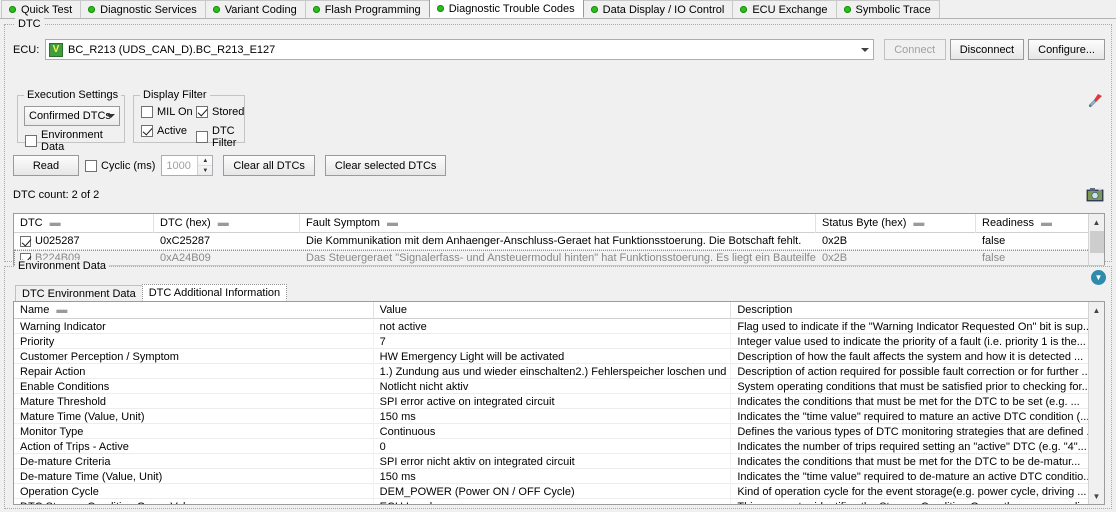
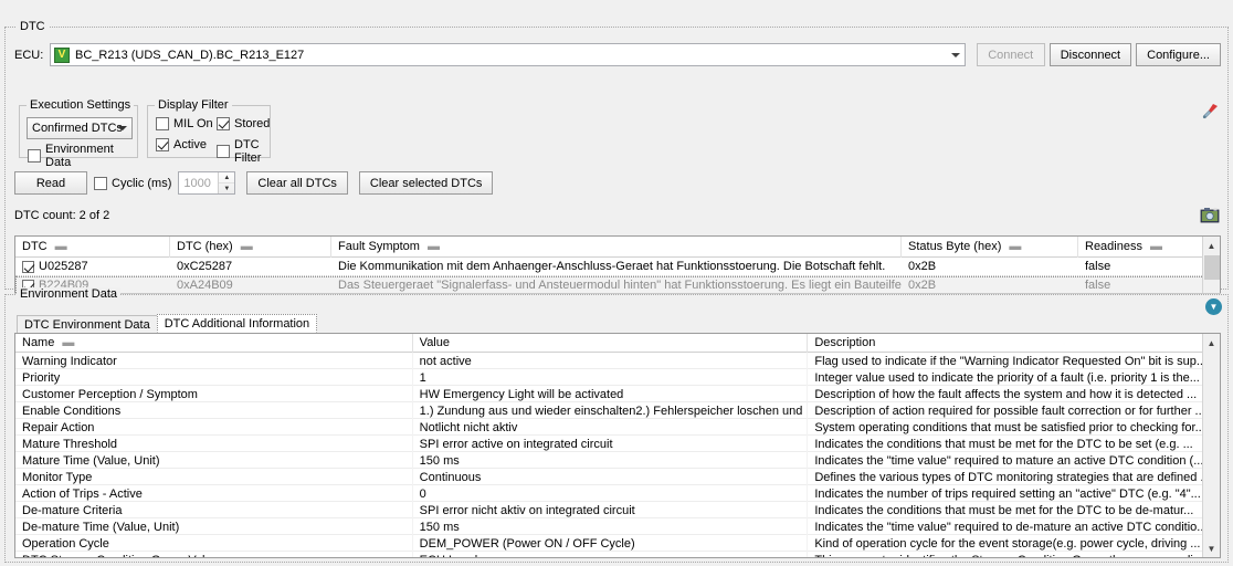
- Quick Test
- Diagnostic Services
- Variant Coding
- Flash Programming
- Diagnostic Trouble Codes
- Data Display / IO Control
- ECU Exchange
- Symbolic Trace
  DTC
  ECU:
  V
  BC_R213 (UDS_CAN_D).BC_R213_E127
  Connect
  Disconnect
  Configure...
  Execution Settings
  Confirmed DTCs
  Environment Data
  Display Filter
  MIL On
  Stored
  Active
  DTC Filter
  Read
  Cyclic (ms)
  1000
  Clear all DTCs
  Clear selected DTCs
  DTC count: 2 of 2
  DTC
  ▬
  DTC (hex)
  ▬
  Fault Symptom
  ▬
  Status Byte (hex)
  ▬
  Readiness
  ▬
  U025287
  0xC25287
  Die Kommunikation mit dem Anhaenger-Anschluss-Geraet hat Funktionsstoerung. Die Botschaft fehlt.
  0x2B
  false
  B224B09
  0xA24B09
  Das Steuergeraet "Signalerfass- und Ansteuermodul hinten" hat Funktionsstoerung. Es liegt ein Bauteilfe
  0x2B
  false
  ▲
  Environment Data
  ▼
  DTC Environment Data
  DTC Additional Information
  Name
  ▬
  Value
  Description
  Warning Indicator
  not active
  Flag used to indicate if the "Warning Indicator Requested On" bit is sup.
  Priority
- 7
+ 1
  Integer value used to indicate the priority of a fault (i.e. priority 1 is the...
  Customer Perception / Symptom
  HW Emergency Light will be activated
  Description of how the fault affects the system and how it is detected ...
- Repair Action
+ Enable Conditions
  1.) Zundung aus und wieder einschalten2.) Fehlerspeicher loschen und .
  Description of action required for possible fault correction or for further ..
- Enable Conditions
+ Repair Action
  Notlicht nicht aktiv
  System operating conditions that must be satisfied prior to checking for..
  Mature Threshold
  SPI error active on integrated circuit
  Indicates the conditions that must be met for the DTC to be set (e.g. ...
  Mature Time (Value, Unit)
  150 ms
  Indicates the "time value" required to mature an active DTC condition (..
  Monitor Type
  Continuous
  Defines the various types of DTC monitoring strategies that are defined
  Action of Trips - Active
  0
  Indicates the number of trips required setting an "active" DTC (e.g. "4"...
  De-mature Criteria
  SPI error nicht aktiv on integrated circuit
  Indicates the conditions that must be met for the DTC to be de-matur...
  De-mature Time (Value, Unit)
  150 ms
  Indicates the "time value" required to de-mature an active DTC conditio.
  Operation Cycle
  DEM_POWER (Power ON / OFF Cycle)
  Kind of operation cycle for the event storage(e.g. power cycle, driving ...
  ▲
  ▼
